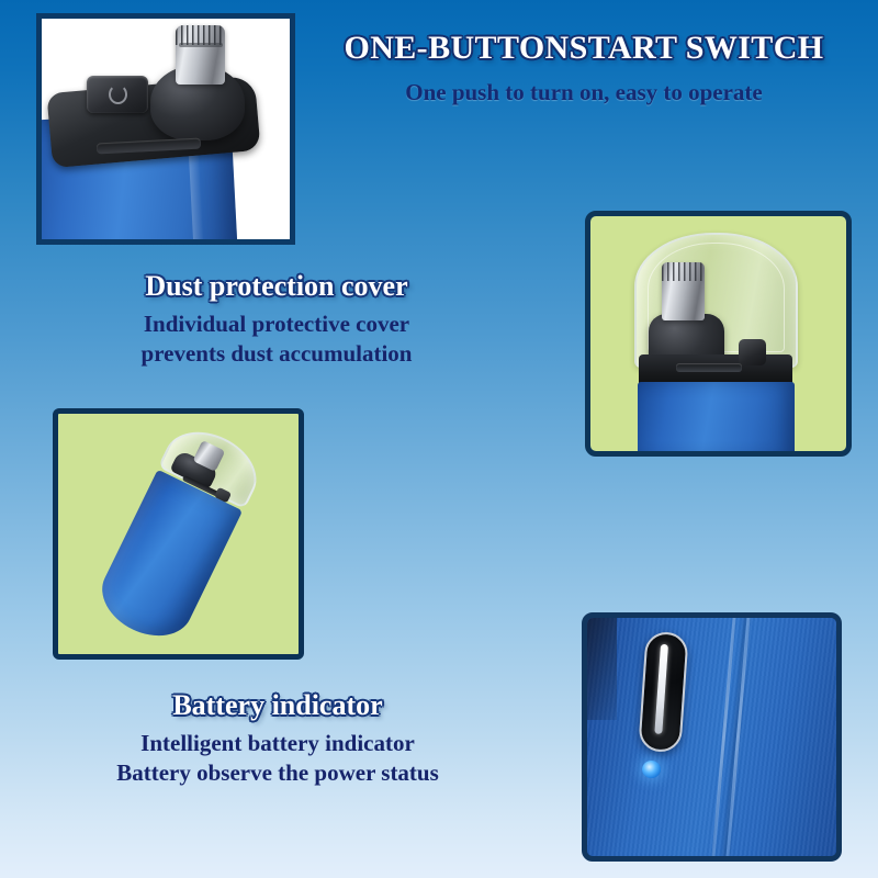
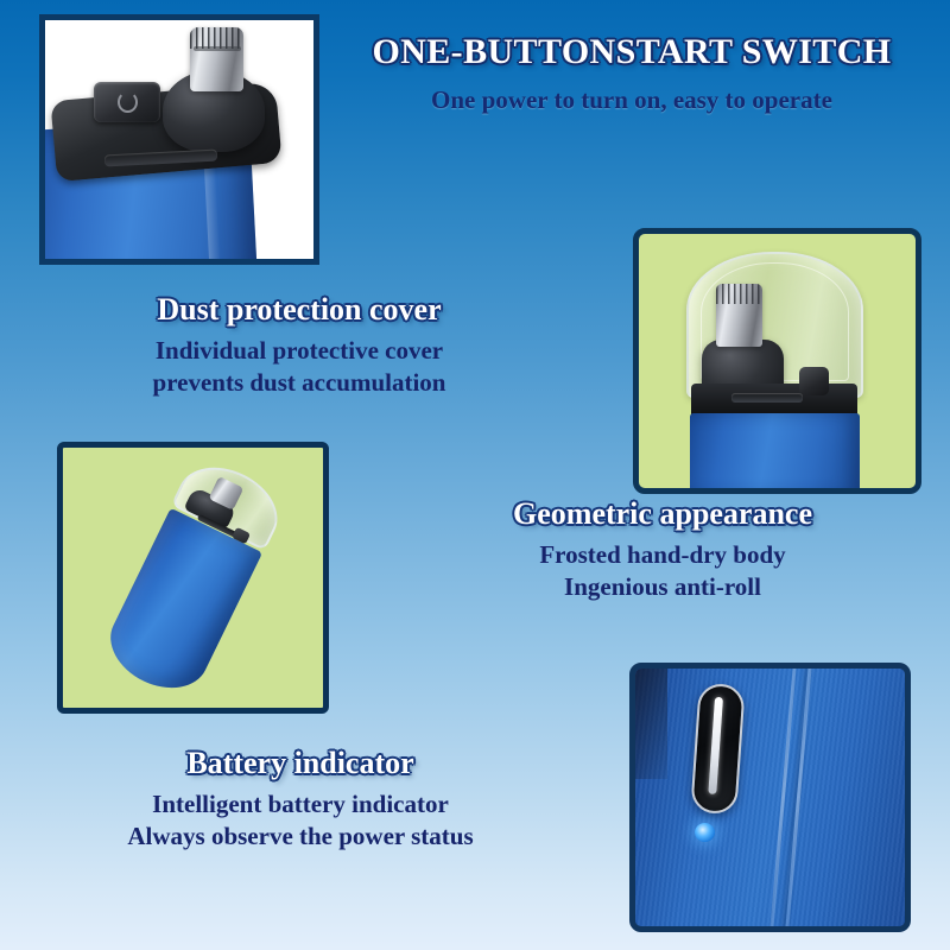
  ONE-BUTTONSTART SWITCH
- One push to turn on, easy to operate
+ One power to turn on, easy to operate
  Dust protection cover
  Individual protective cover
  prevents dust accumulation
+ Geometric appearance
+ Frosted hand-dry body
+ Ingenious anti-roll
  Battery indicator
  Intelligent battery indicator
- Battery observe the power status
+ Always observe the power status
